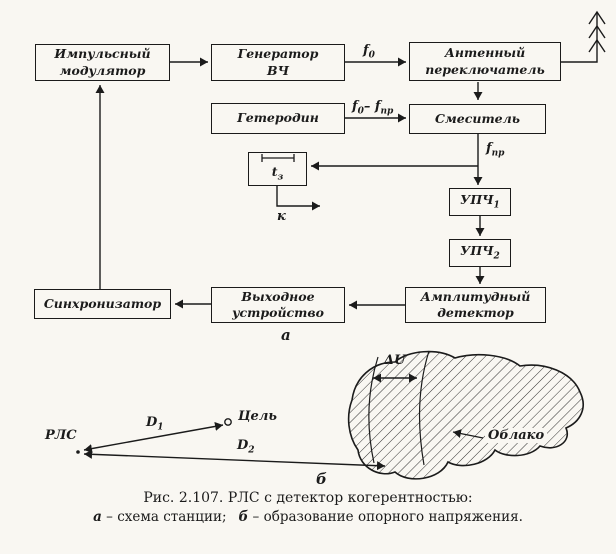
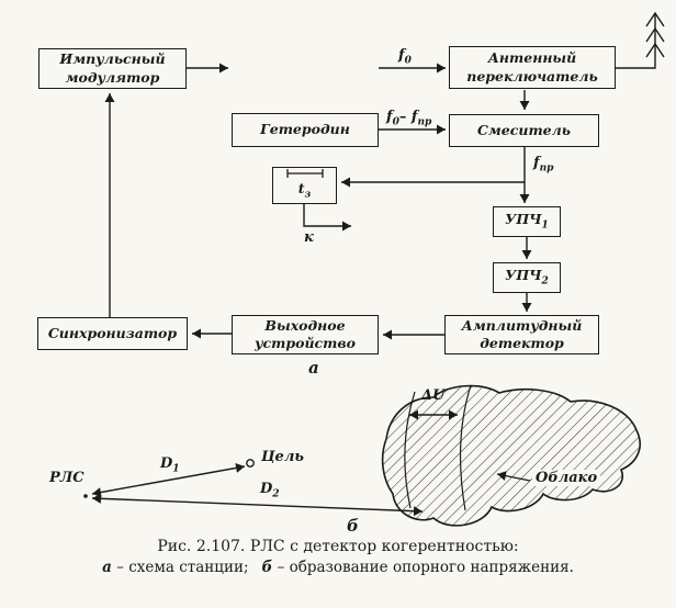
  Импульсный
  модулятор
- Генератор
- ВЧ
  Антенный
  переключатель
  Гетеродин
  Смеситель
  tз
  УПЧ1
  УПЧ2
  Синхронизатор
  Выходное
  устройство
  Амплитудный
  детектор
  f0
  f0– fпр
  fпр
  к
  а
  РЛС
  Цель
  D1
  D2
  ΔU
  Облако
  б
  Рис. 2.107. РЛС с детектор когерентностью:
  а – схема станции; б – образование опорного напряжения.
